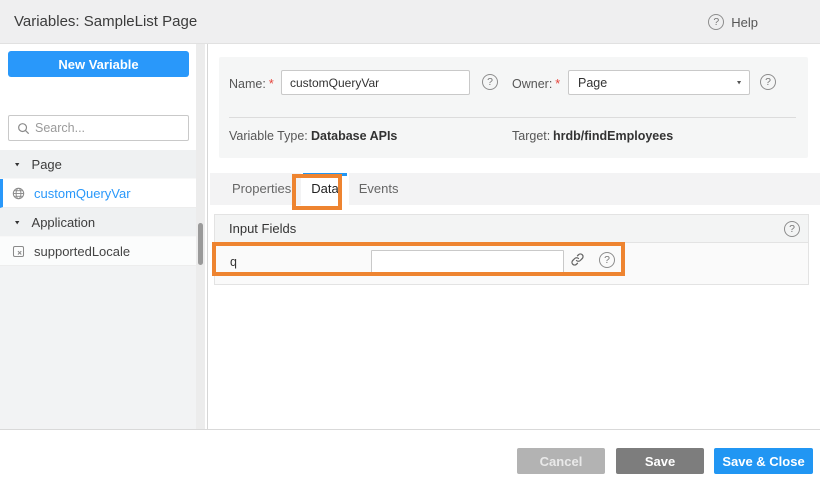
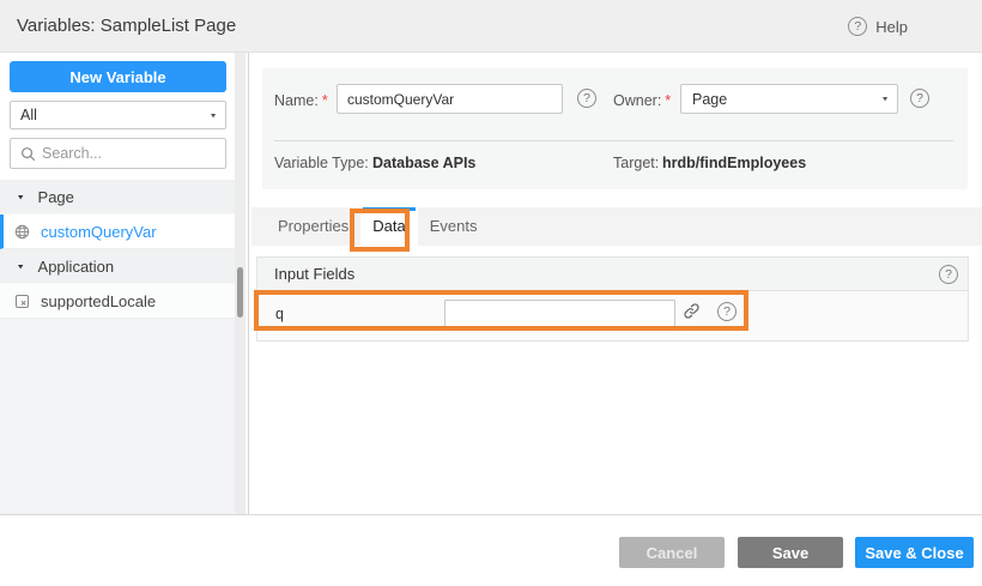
  Variables: SampleList Page
  ?
  Help
  New Variable
+ All
  Search...
  ▾
  Page
  customQueryVar
  ▾
  Application
  supportedLocale
  Name: *
  customQueryVar
  ?
  Owner: *
  Page
  ?
  Variable Type:
  Database APIs
  Target:
  hrdb/findEmployees
  Properties
  Data
  Events
  Input Fields
  ?
  q
  ?
  Cancel
  Save
  Save & Close
